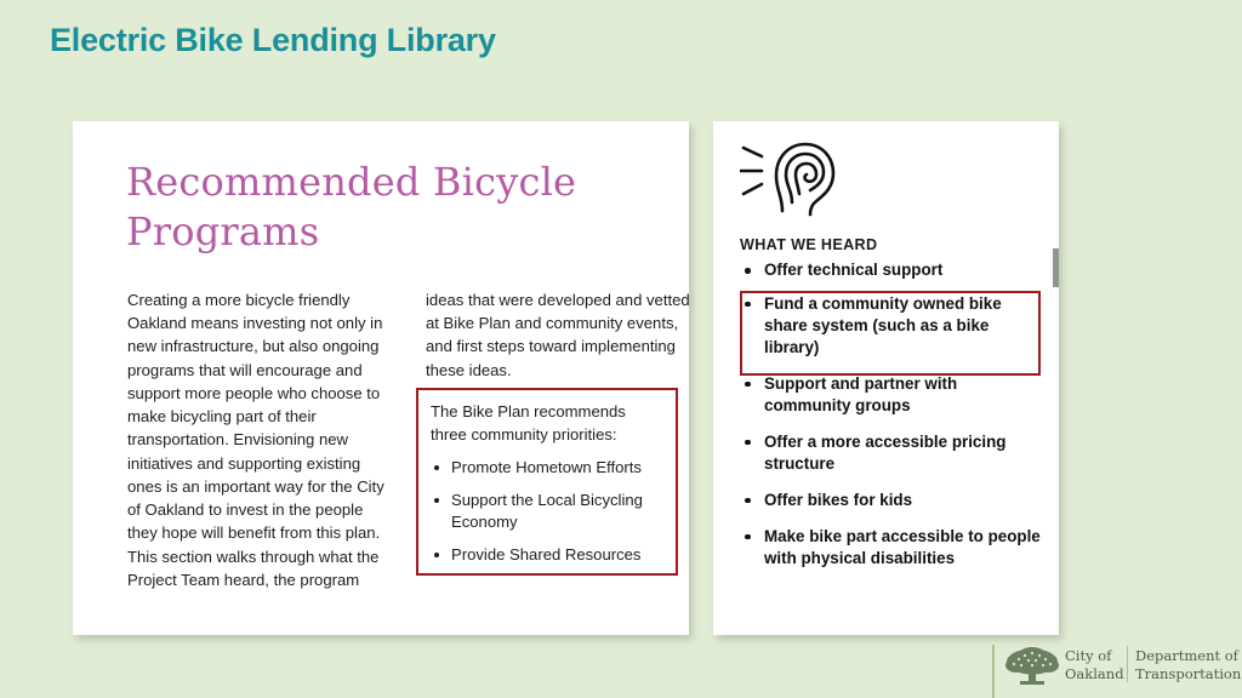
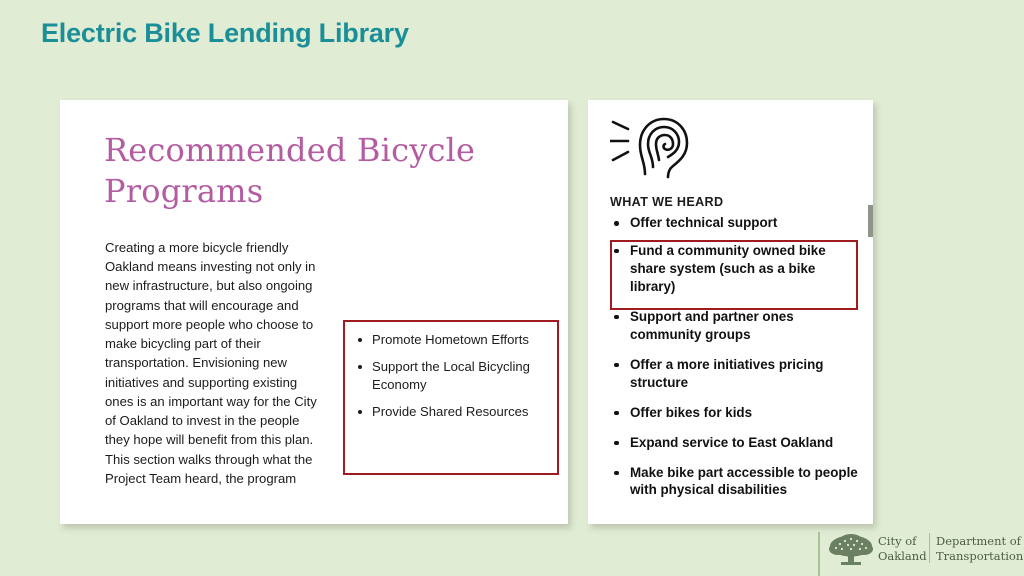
  Electric Bike Lending Library
  Recommended Bicycle Programs
  Creating a more bicycle friendly Oakland means investing not only in new infrastructure, but also ongoing programs that will encourage and support more people who choose to make bicycling part of their transportation. Envisioning new initiatives and supporting existing ones is an important way for the City of Oakland to invest in the people they hope will benefit from this plan. This section walks through what the Project Team heard, the program
- ideas that were developed and vetted at Bike Plan and community events, and first steps toward implementing these ideas.
- The Bike Plan recommends three community priorities:
  Promote Hometown Efforts
  Support the Local Bicycling Economy
  Provide Shared Resources
  WHAT WE HEARD
  Offer technical support
  Fund a community owned bike share system (such as a bike library)
- Support and partner with community groups
+ Support and partner ones community groups
- Offer a more accessible pricing structure
+ Offer a more initiatives pricing structure
  Offer bikes for kids
+ Expand service to East Oakland
  Make bike part accessible to people with physical disabilities
  City of
  Oakland
  Department of
  Transportation
